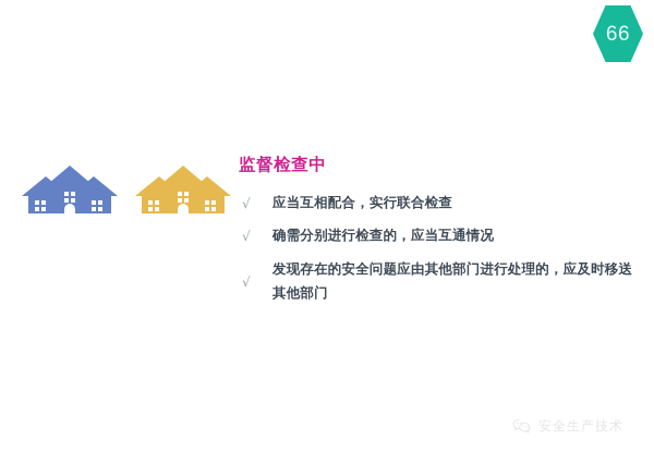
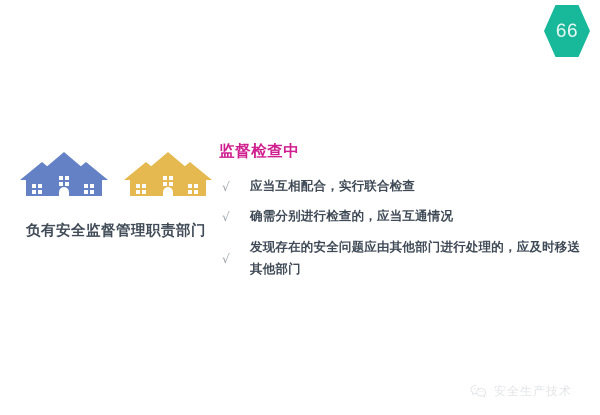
  66
+ 负有安全监督管理职责部门
  监督检查中
  √
  应当互相配合，实行联合检查
  √
  确需分别进行检查的，应当互通情况
  √
  发现存在的安全问题应由其他部门进行处理的，应及时移送
  其他部门
  安全生产技术
